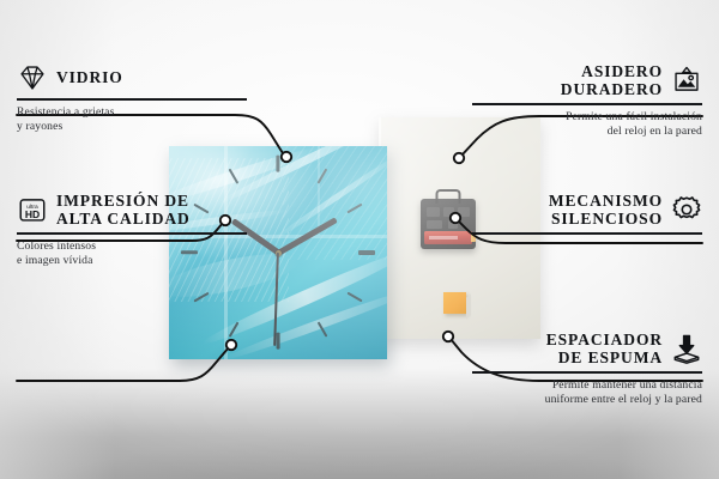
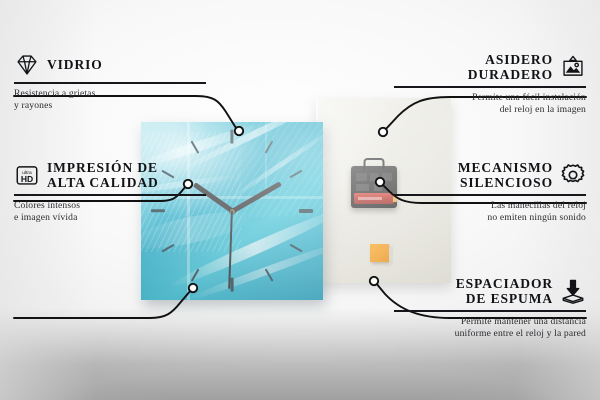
  VIDRIO
  Resistencia a grietas
  y rayones
  HD
  IMPRESIÓN DE
  ALTA CALIDAD
  Colores intensos
  e imagen vívida
  ASIDERO
  DURADERO
  Permite una fácil instalación
- del reloj en la pared
+ del reloj en la imagen
  MECANISMO
  SILENCIOSO
+ Las manecillas del reloj
+ no emiten ningún sonido
  ESPACIADOR
  DE ESPUMA
  Permite mantener una distancia
  uniforme entre el reloj y la pared
